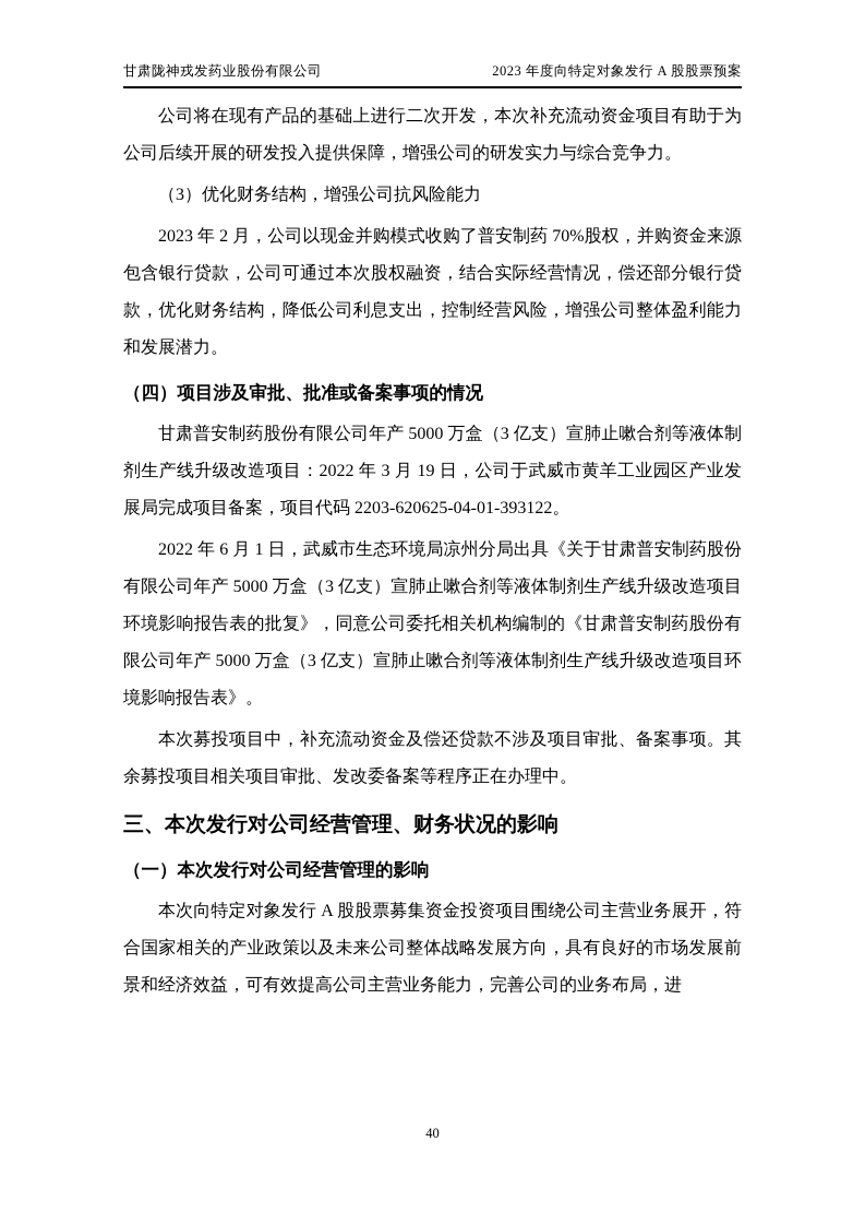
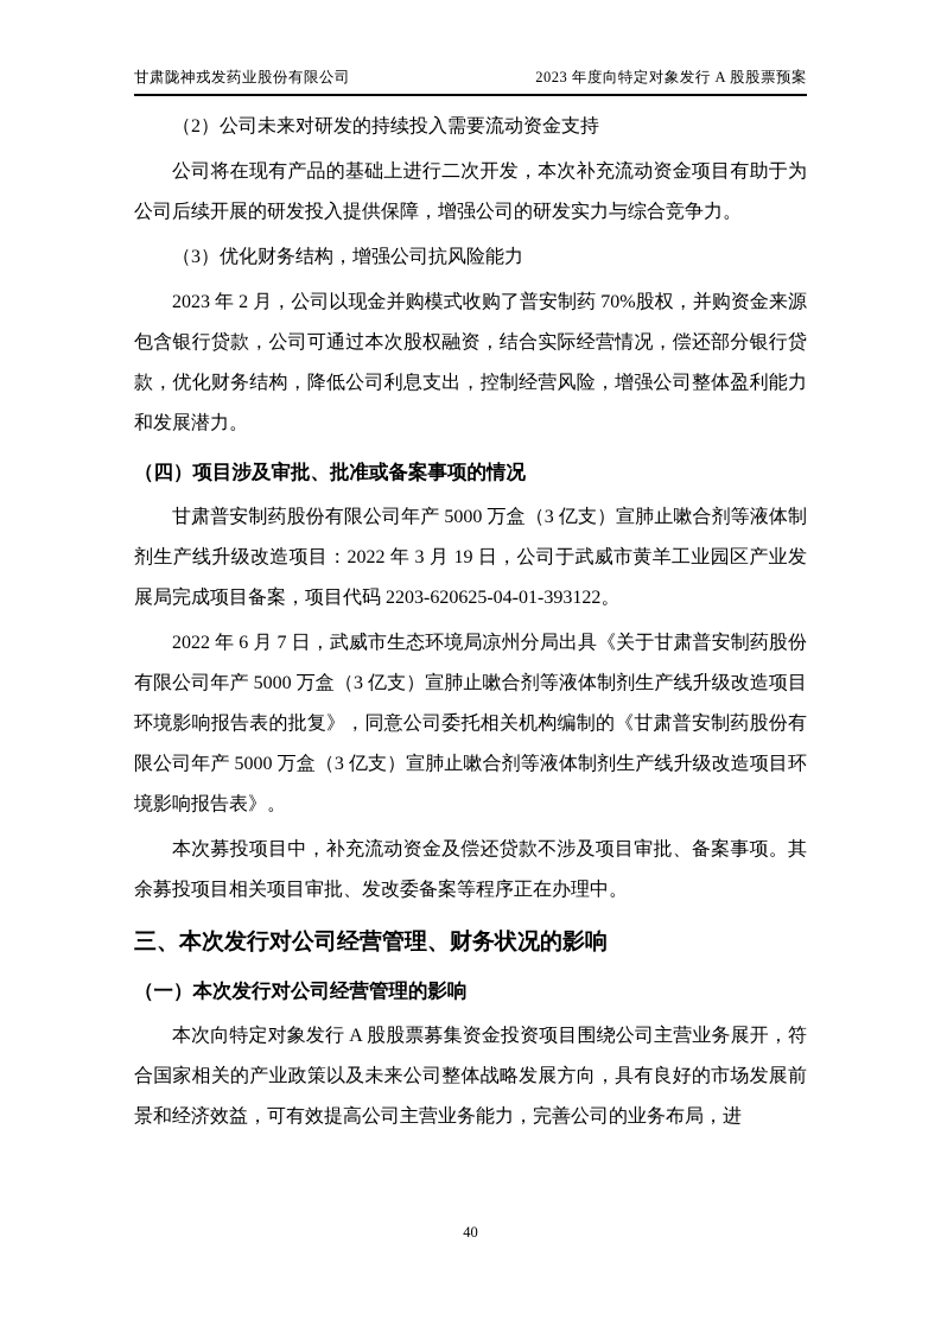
  甘肃陇神戎发药业股份有限公司
  2023 年度向特定对象发行 A 股股票预案
+ （2）公司未来对研发的持续投入需要流动资金支持
  公司将在现有产品的基础上进行二次开发，本次补充流动资金项目有助于为公司后续开展的研发投入提供保障，增强公司的研发实力与综合竞争力。
  （3）优化财务结构，增强公司抗风险能力
  2023 年 2 月，公司以现金并购模式收购了普安制药 70%股权，并购资金来源包含银行贷款，公司可通过本次股权融资，结合实际经营情况，偿还部分银行贷款，优化财务结构，降低公司利息支出，控制经营风险，增强公司整体盈利能力和发展潜力。
  （四）项目涉及审批、批准或备案事项的情况
  甘肃普安制药股份有限公司年产 5000 万盒（3 亿支）宣肺止嗽合剂等液体制剂生产线升级改造项目：2022 年 3 月 19 日，公司于武威市黄羊工业园区产业发展局完成项目备案，项目代码 2203-620625-04-01-393122。
- 2022 年 6 月 1 日，武威市生态环境局凉州分局出具《关于甘肃普安制药股份有限公司年产 5000 万盒（3 亿支）宣肺止嗽合剂等液体制剂生产线升级改造项目环境影响报告表的批复》，同意公司委托相关机构编制的《甘肃普安制药股份有限公司年产 5000 万盒（3 亿支）宣肺止嗽合剂等液体制剂生产线升级改造项目环境影响报告表》。
+ 2022 年 6 月 7 日，武威市生态环境局凉州分局出具《关于甘肃普安制药股份有限公司年产 5000 万盒（3 亿支）宣肺止嗽合剂等液体制剂生产线升级改造项目环境影响报告表的批复》，同意公司委托相关机构编制的《甘肃普安制药股份有限公司年产 5000 万盒（3 亿支）宣肺止嗽合剂等液体制剂生产线升级改造项目环境影响报告表》。
  本次募投项目中，补充流动资金及偿还贷款不涉及项目审批、备案事项。其余募投项目相关项目审批、发改委备案等程序正在办理中。
  三、本次发行对公司经营管理、财务状况的影响
  （一）本次发行对公司经营管理的影响
  本次向特定对象发行 A 股股票募集资金投资项目围绕公司主营业务展开，符合国家相关的产业政策以及未来公司整体战略发展方向，具有良好的市场发展前景和经济效益，可有效提高公司主营业务能力，完善公司的业务布局，进
  40
